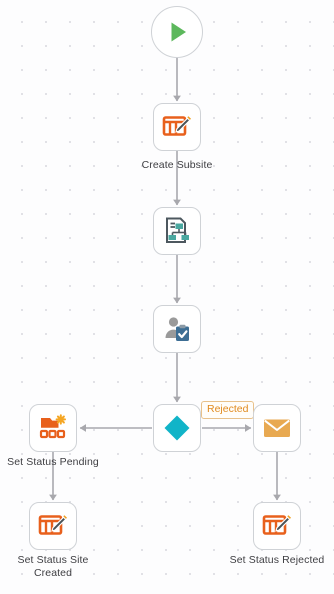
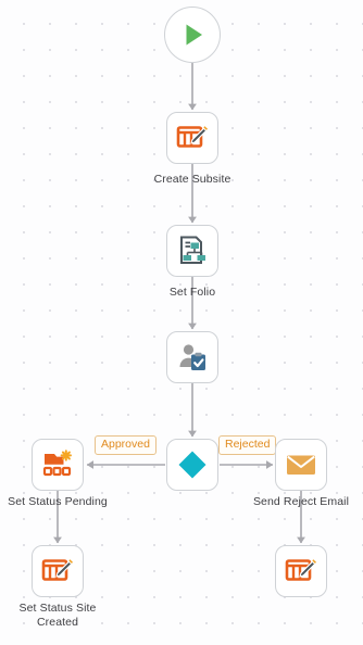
  Create Subsite
+ Set Folio
+ Approved
  Rejected
  Set Status Pending
+ Send Reject Email
  Set Status Site
  Created
- Set Status Rejected
